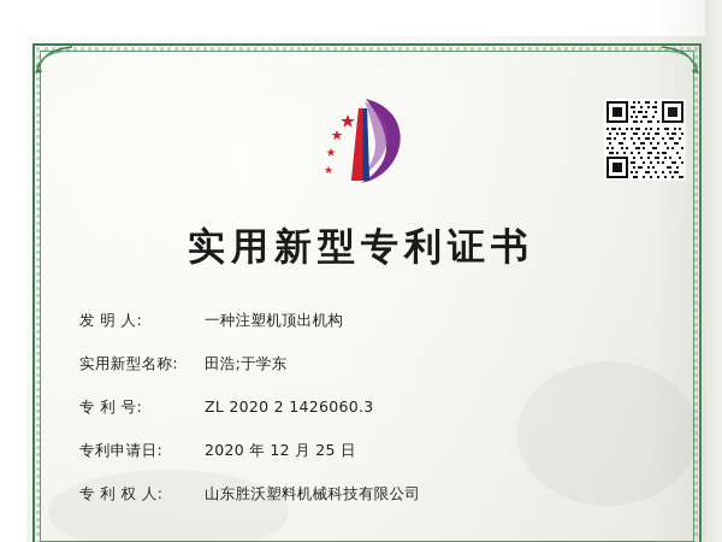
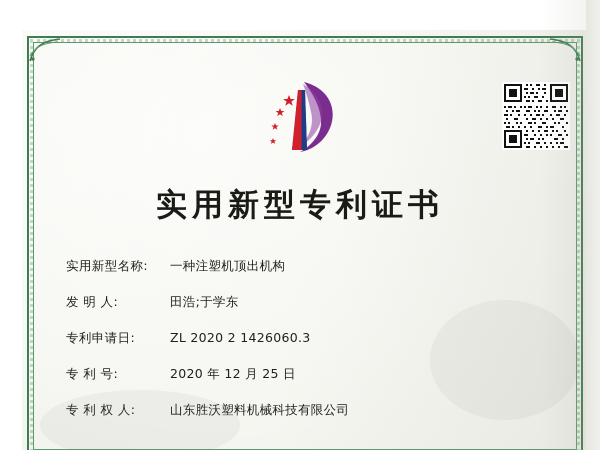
  实用新型专利证书
- 发 明 人:
+ 实用新型名称:
  一种注塑机顶出机构
- 实用新型名称:
+ 发 明 人:
  田浩;于学东
- 专 利 号:
+ 专利申请日:
  ZL 2020 2 1426060.3
- 专利申请日:
+ 专 利 号:
  2020 年 12 月 25 日
  专 利 权 人:
  山东胜沃塑料机械科技有限公司
